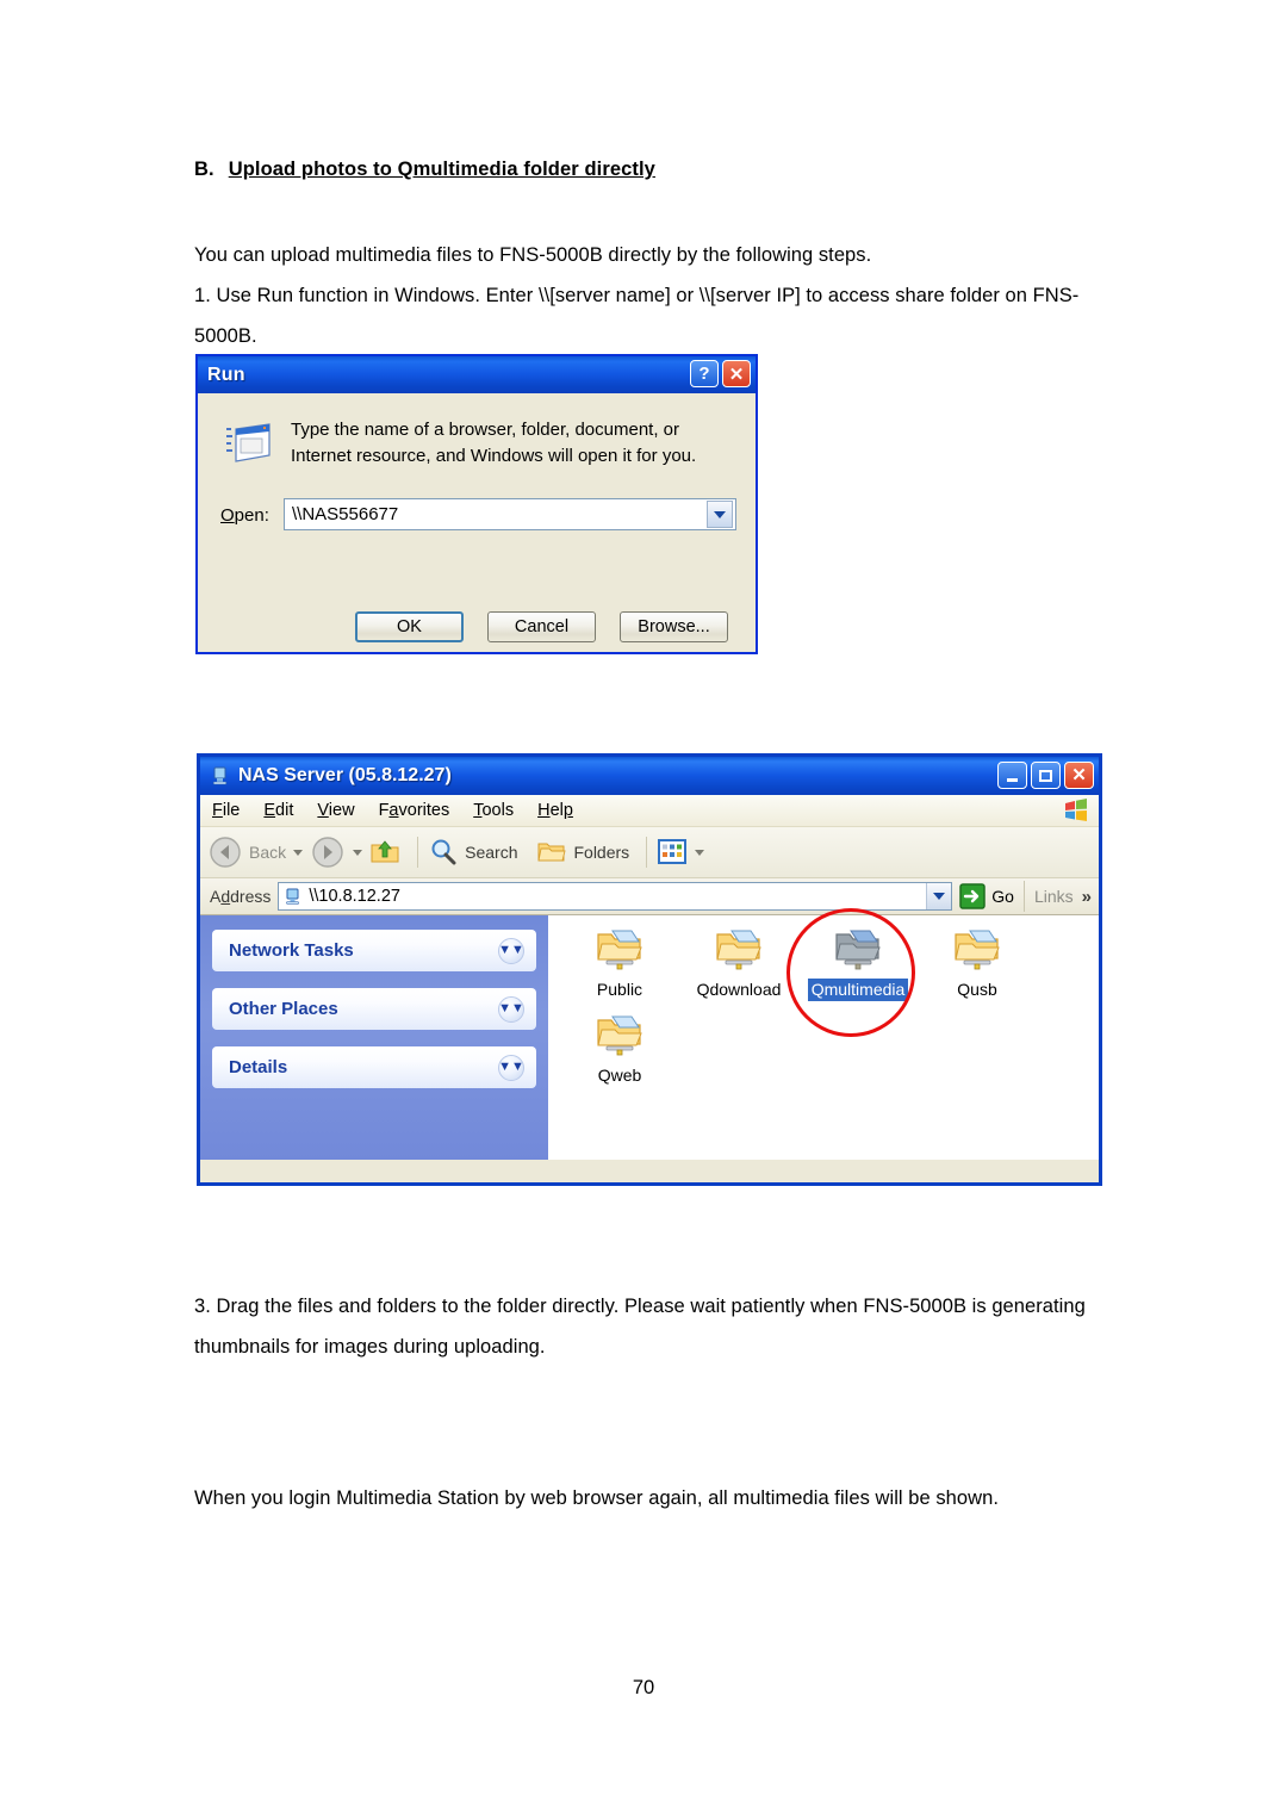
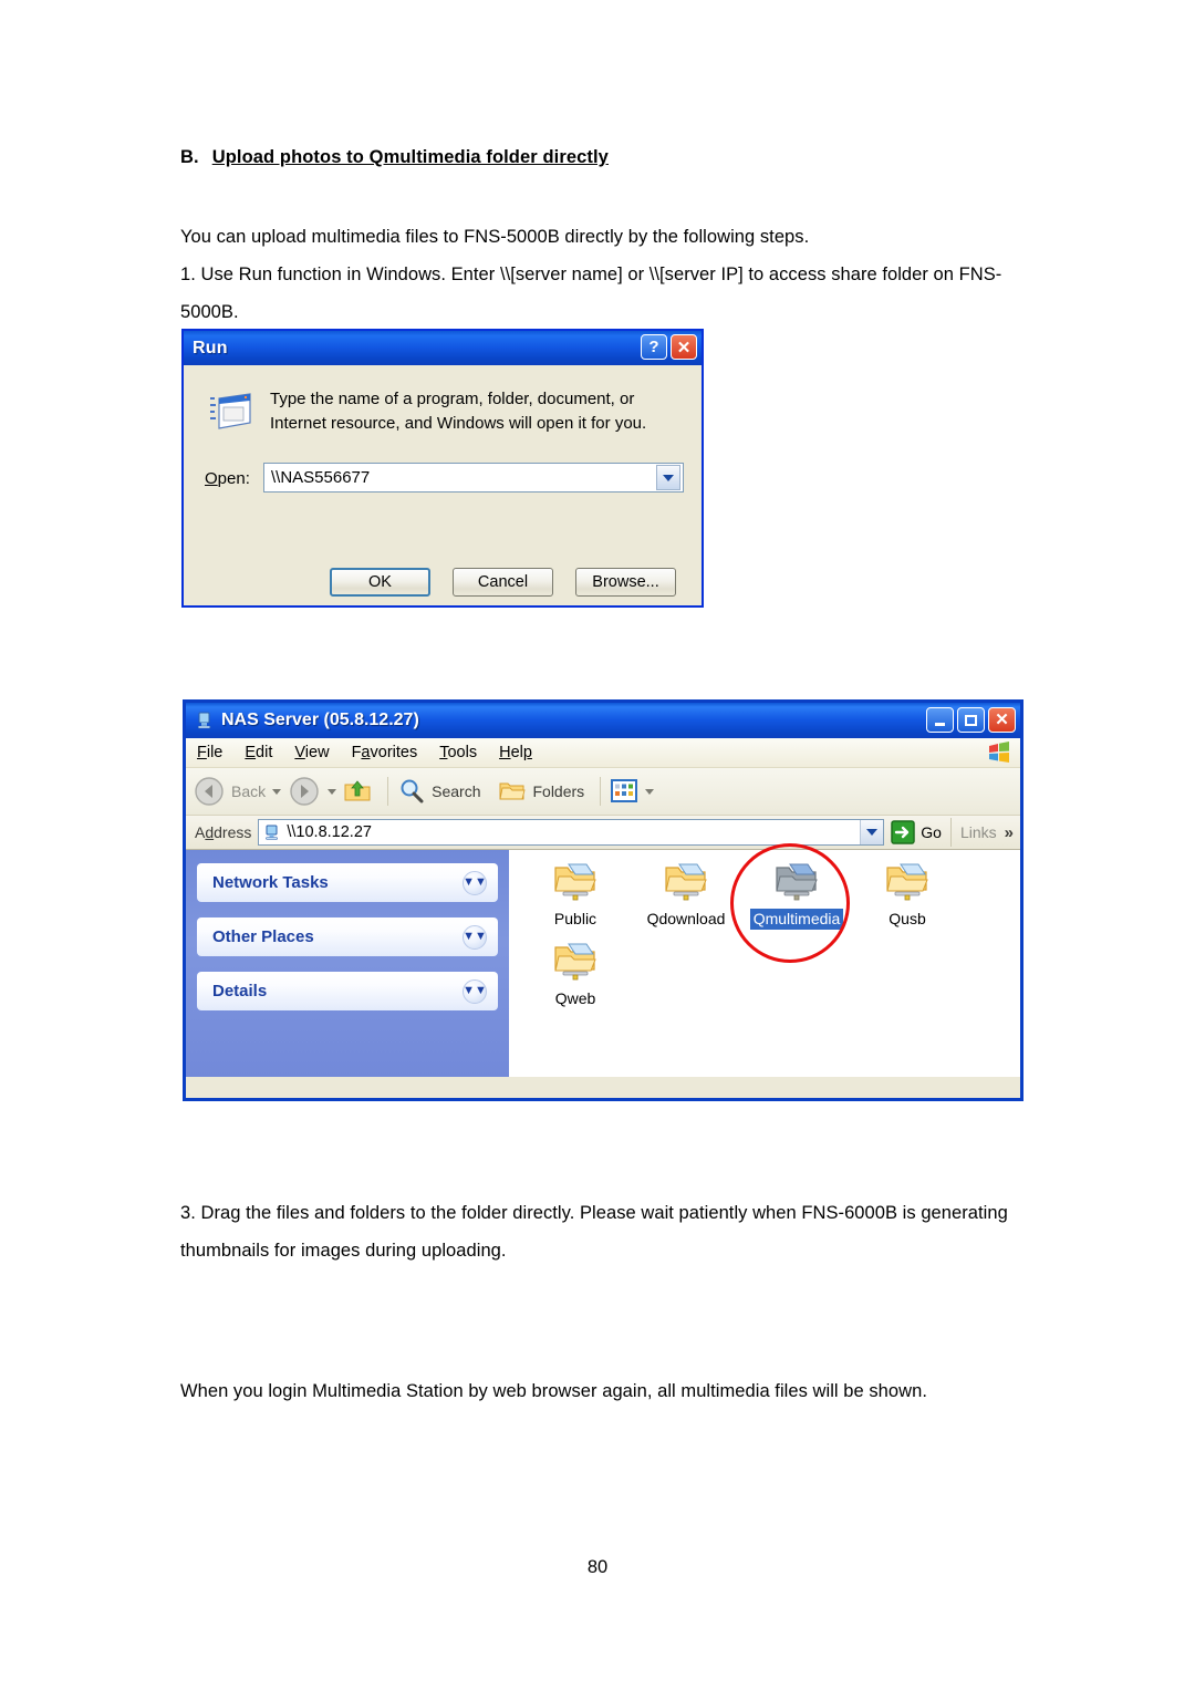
  B. Upload photos to Qmultimedia folder directly
  You can upload multimedia files to FNS-5000B directly by the following steps.
  1. Use Run function in Windows. Enter \\[server name] or \\[server IP] to access share folder on FNS-5000B.
- 3. Drag the files and folders to the folder directly. Please wait patiently when FNS-5000B is generating thumbnails for images during uploading.
+ 3. Drag the files and folders to the folder directly. Please wait patiently when FNS-6000B is generating thumbnails for images during uploading.
  When you login Multimedia Station by web browser again, all multimedia files will be shown.
- 70
+ 80
  Run
  ?
  ✕
- Type the name of a browser, folder, document, or Internet resource, and Windows will open it for you.
+ Type the name of a program, folder, document, or Internet resource, and Windows will open it for you.
  Open:
  \\NAS556677
  OK
  Cancel
  Browse...
  NAS Server (05.8.12.27)
  ✕
  File
  Edit
  View
  Favorites
  Tools
  Help
  Back
  Search
  Folders
  Address
  \\10.8.12.27
  Go
  Links
  »
  Network Tasks
  ▼▼
  Other Places
  ▼▼
  Details
  ▼▼
  Public
  Qdownload
  Qmultimedia
  Qusb
  Qweb
